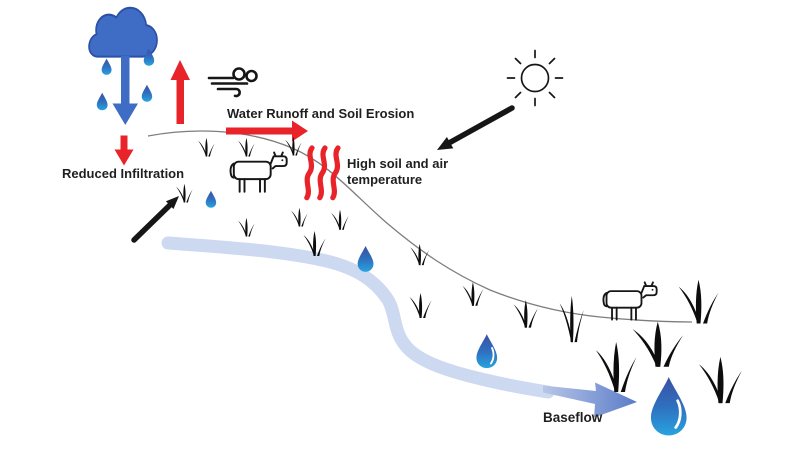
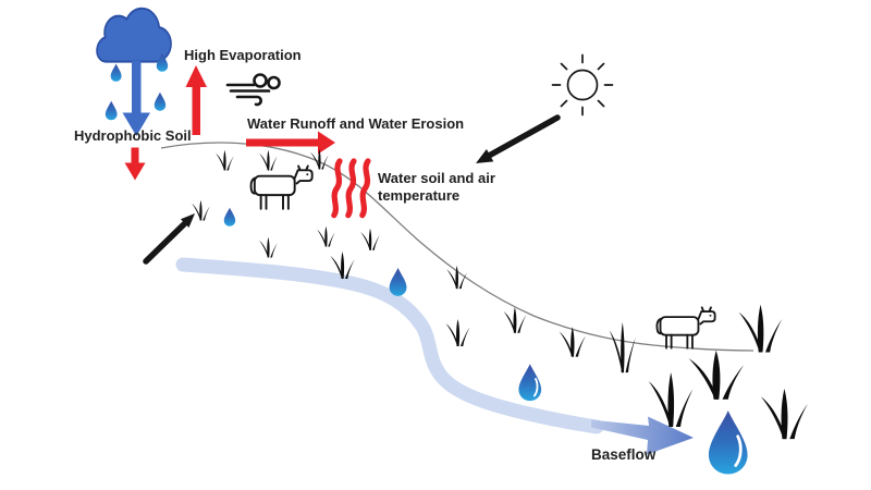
+ High Evaporation
+ Hydrophobic Soil
- Water Runoff and Soil Erosion
+ Water Runoff and Water Erosion
- Reduced Infiltration
- High soil and air temperature
+ Water soil and air temperature
  Baseflow
